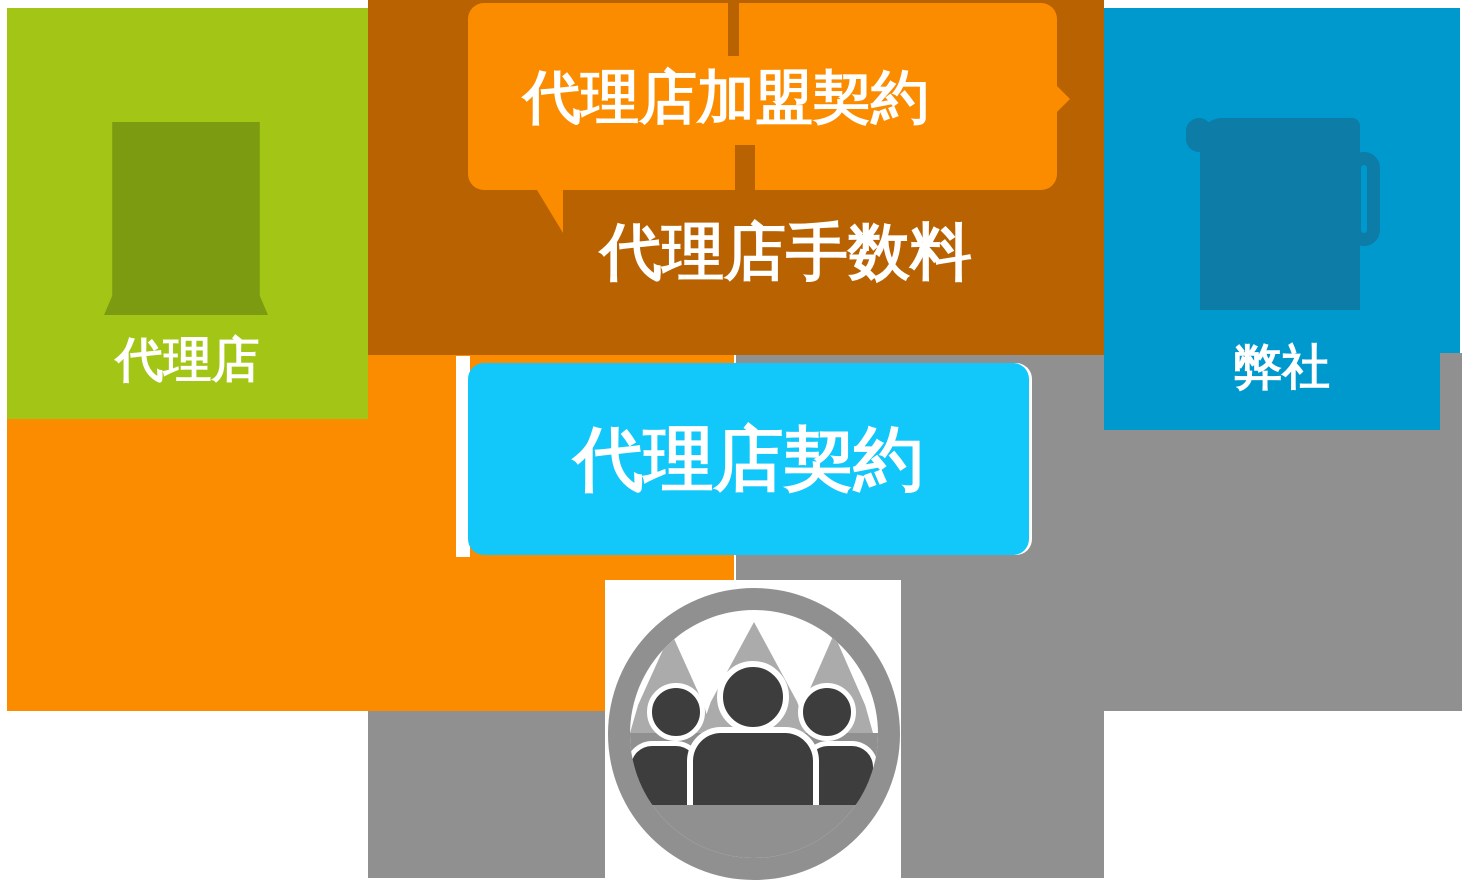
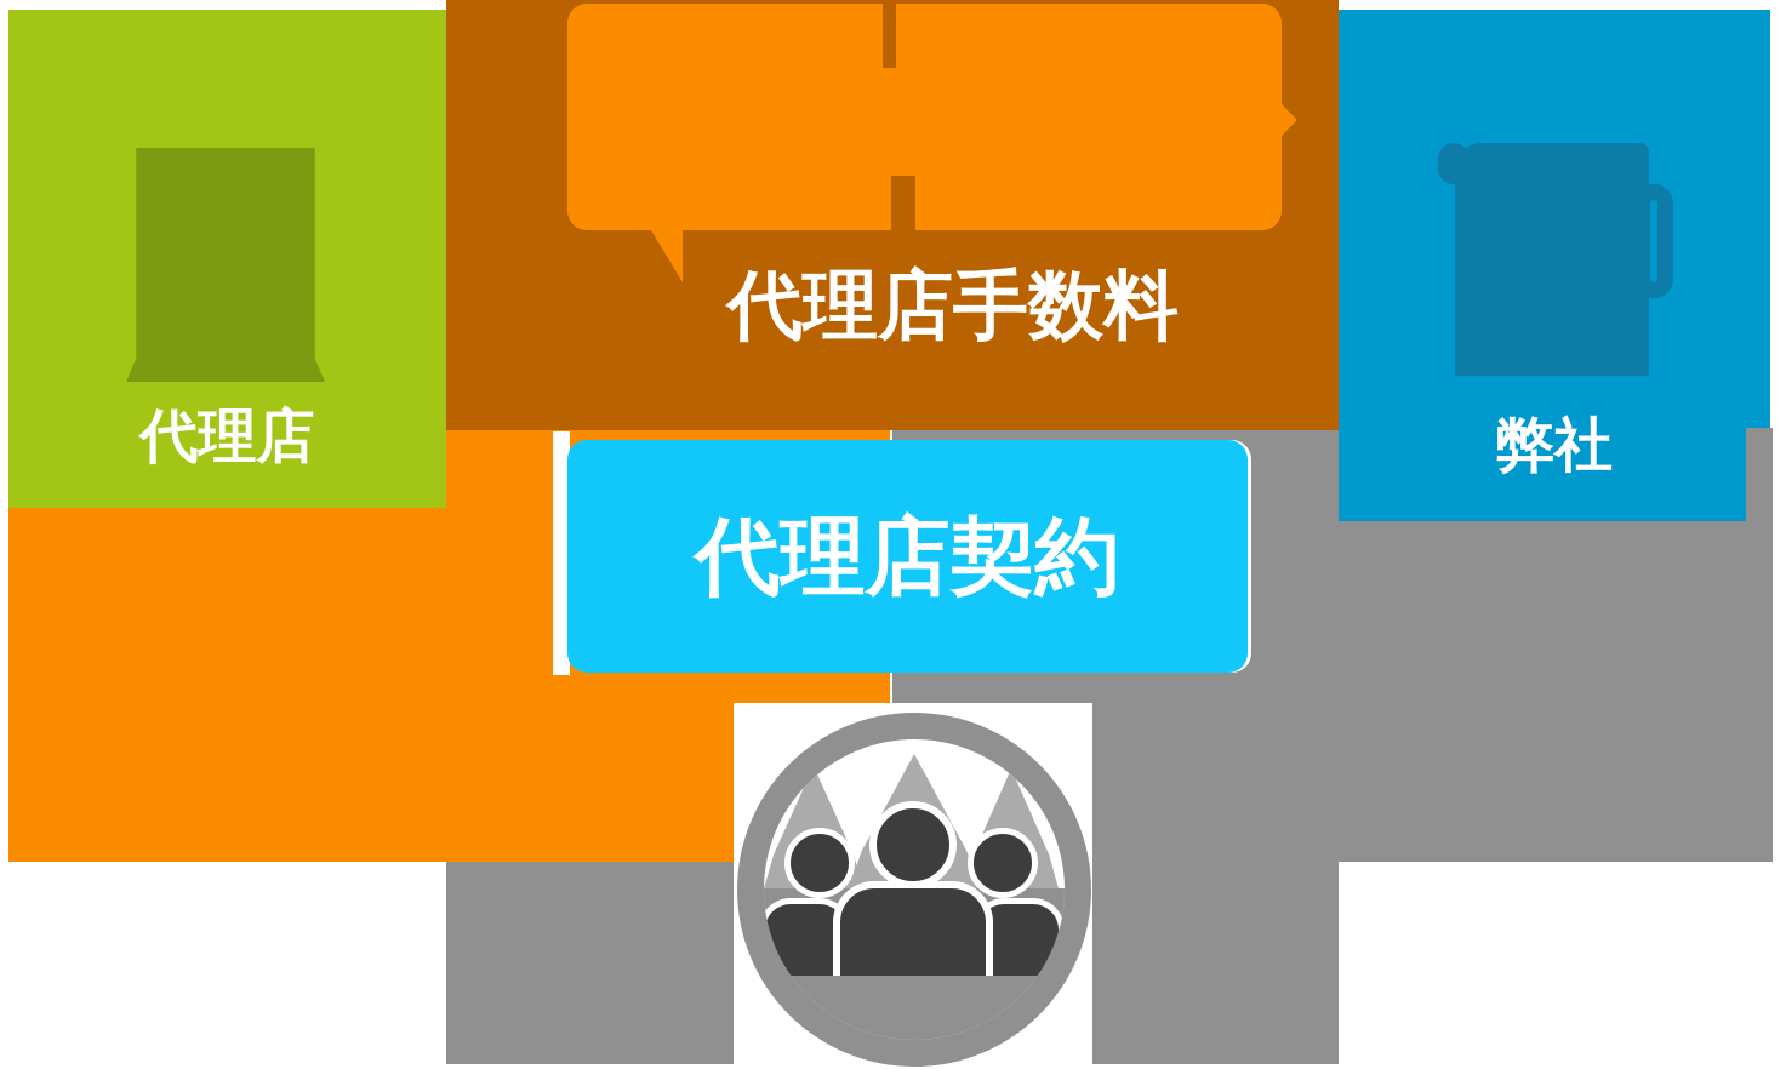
- 代理店加盟契約
  代理店手数料
  代理店
  弊社
  代理店契約
